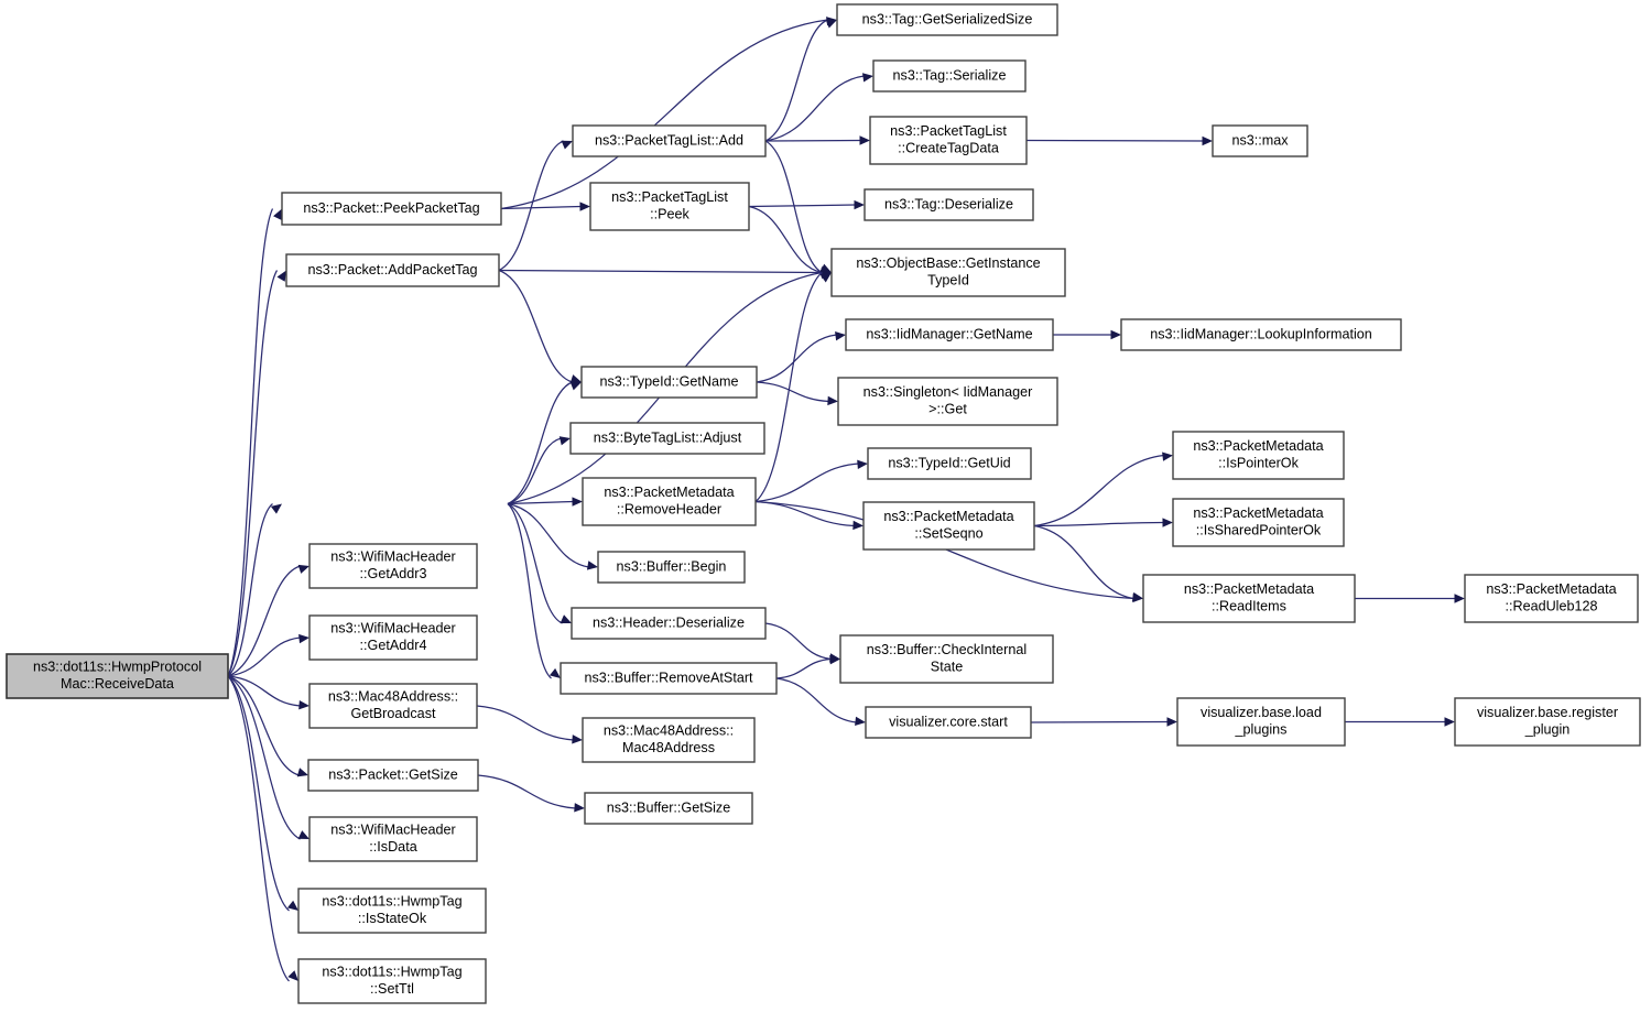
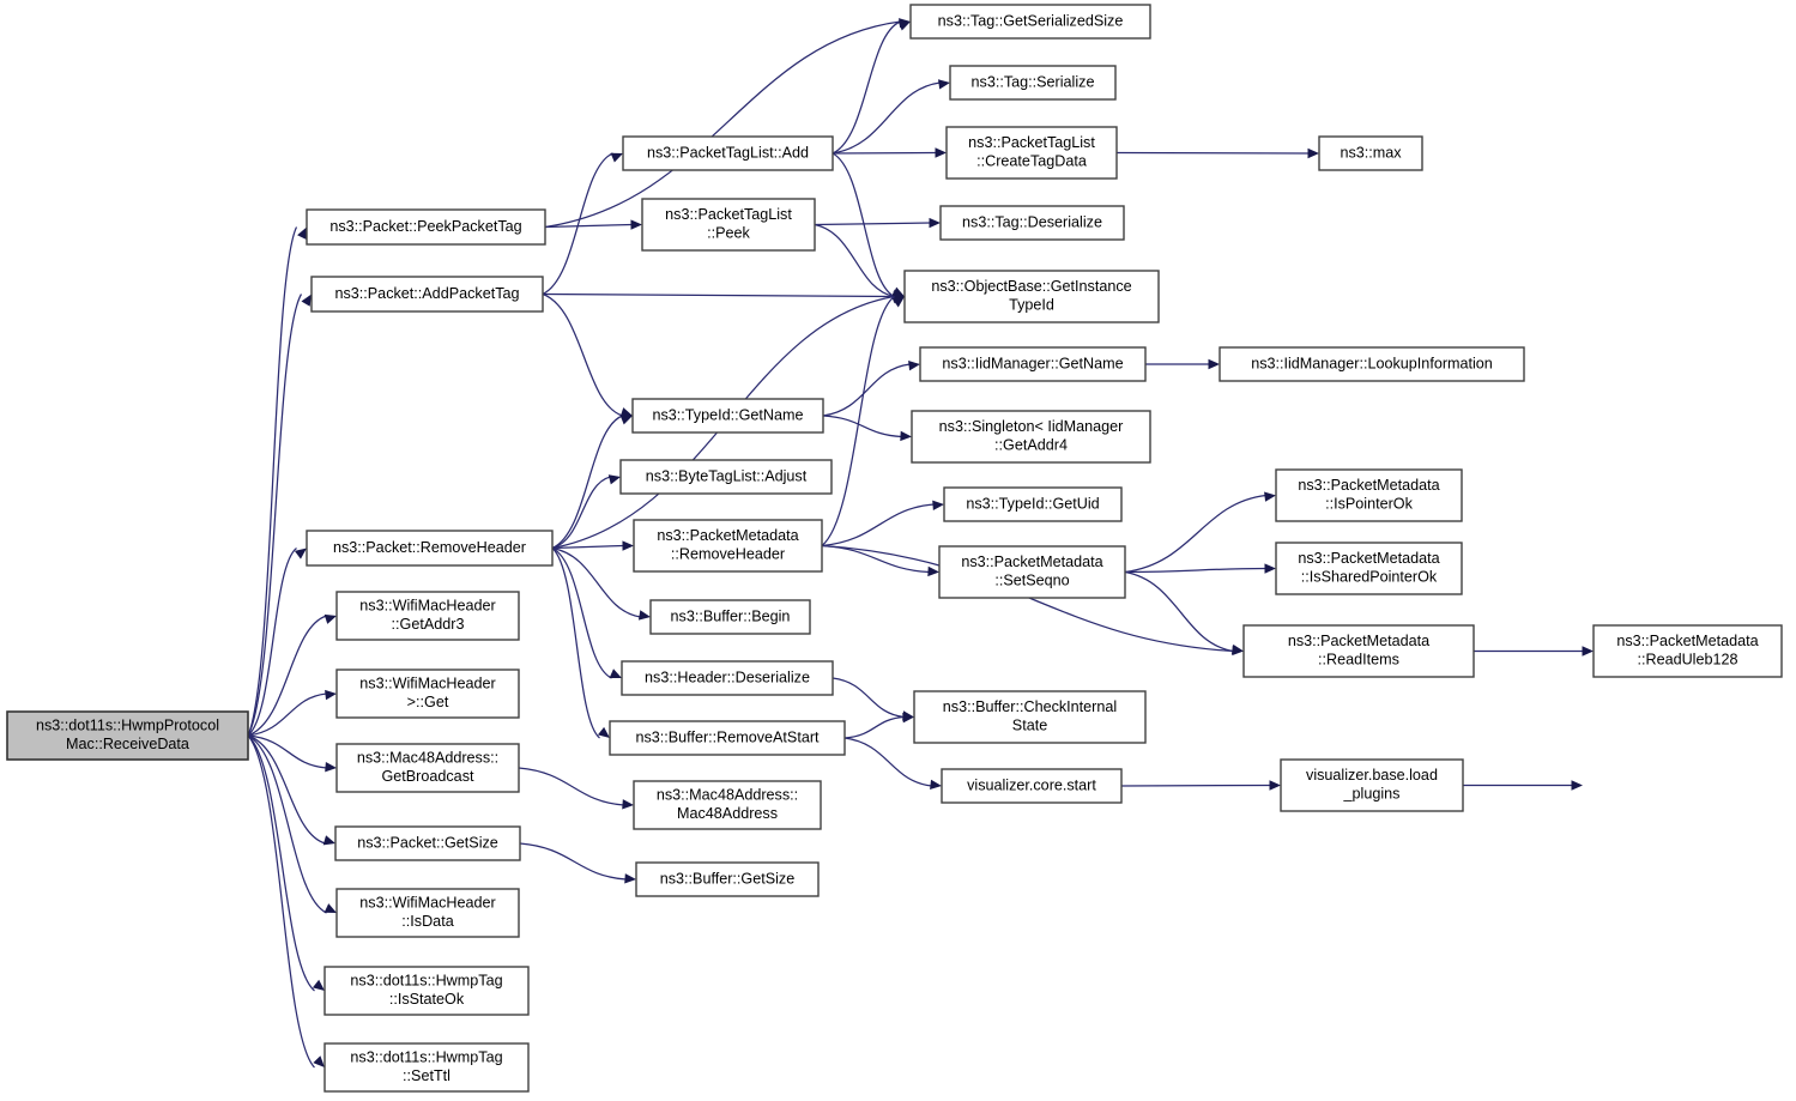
  ns3::dot11s::HwmpProtocol
  Mac::ReceiveData
  ns3::Packet::PeekPacketTag
  ns3::Packet::AddPacketTag
+ ns3::Packet::RemoveHeader
  ns3::WifiMacHeader
  ::GetAddr3
  ns3::WifiMacHeader
- ::GetAddr4
+ >::Get
  ns3::Mac48Address::
  GetBroadcast
  ns3::Packet::GetSize
  ns3::WifiMacHeader
  ::IsData
  ns3::dot11s::HwmpTag
  ::IsStateOk
  ns3::dot11s::HwmpTag
  ::SetTtl
  ns3::PacketTagList::Add
  ns3::PacketTagList
  ::Peek
  ns3::TypeId::GetName
  ns3::ByteTagList::Adjust
  ns3::PacketMetadata
  ::RemoveHeader
  ns3::Buffer::Begin
  ns3::Header::Deserialize
  ns3::Buffer::RemoveAtStart
  ns3::Mac48Address::
  Mac48Address
  ns3::Buffer::GetSize
  ns3::Tag::GetSerializedSize
  ns3::Tag::Serialize
  ns3::PacketTagList
  ::CreateTagData
  ns3::Tag::Deserialize
  ns3::ObjectBase::GetInstance
  TypeId
  ns3::IidManager::GetName
  ns3::Singleton< IidManager
- >::Get
+ ::GetAddr4
  ns3::TypeId::GetUid
  ns3::PacketMetadata
  ::SetSeqno
  ns3::Buffer::CheckInternal
  State
  visualizer.core.start
  ns3::IidManager::LookupInformation
  ns3::PacketMetadata
  ::IsPointerOk
  ns3::PacketMetadata
  ::IsSharedPointerOk
  ns3::PacketMetadata
  ::ReadItems
  ns3::PacketMetadata
  ::ReadUleb128
  visualizer.base.load
  _plugins
- visualizer.base.register
- _plugin
  ns3::max
